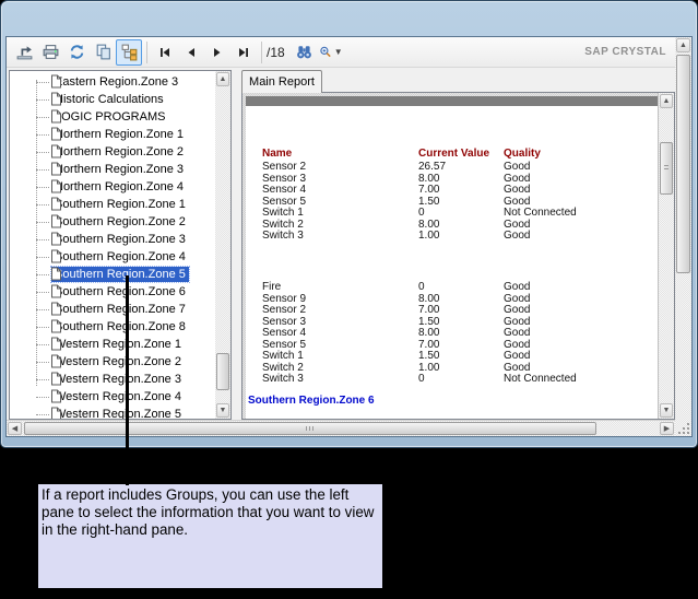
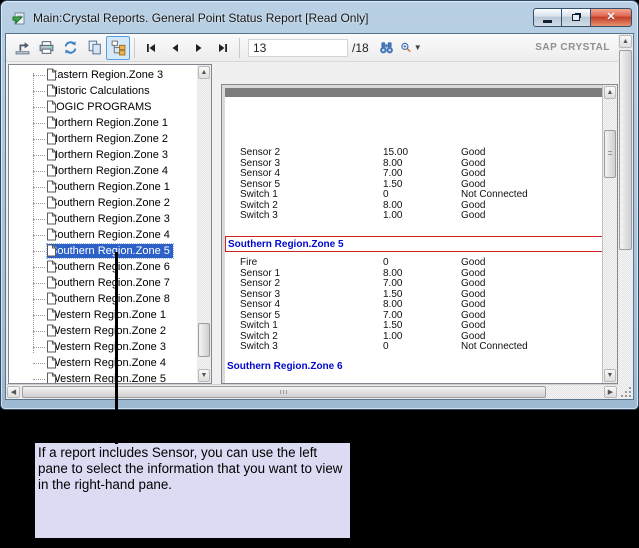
+ Main:Crystal Reports. General Point Status Report [Read Only]
+ ✕
+ 13
  /18
  ▼
  SAP CRYSTAL
  astern Region.Zone 3
  istoric Calculations
  OGIC PROGRAMS
  orthern Region.Zone 1
  orthern Region.Zone 2
  orthern Region.Zone 3
  orthern Region.Zone 4
  outhern Region.Zone 1
  outhern Region.Zone 2
  outhern Region.Zone 3
  outhern Region.Zone 4
  outhern Region.Zone 5
  outhern Reion.Zone 6
  outhern Reion.Zone 7
  outhern Reion.Zone 8
  estern Regon.Zone 1
  estern Regon.Zone 2
  estern Regon.Zone 3
  estern Regon.Zone 4
  estern Regon.Zone 5
- Main Report
- Name
- Current Value
- Quality
  Sensor 2
- 26.57
+ 15.00
  Good
  Sensor 3
  8.00
  Good
  Sensor 4
  7.00
  Good
  Sensor 5
  1.50
  Good
  Switch 1
  0
  Not Connected
  Switch 2
  8.00
  Good
  Switch 3
  1.00
  Good
+ Southern Region.Zone 5
  Fire
  0
  Good
- Sensor 9
+ Sensor 1
  8.00
  Good
  Sensor 2
  7.00
  Good
  Sensor 3
  1.50
  Good
  Sensor 4
  8.00
  Good
  Sensor 5
  7.00
  Good
  Switch 1
  1.50
  Good
  Switch 2
  1.00
  Good
  Switch 3
  0
  Not Connected
  Southern Region.Zone 6
- If a report includes Groups, you can use the left pane to select the information that you want to view in the right-hand pane.
+ If a report includes Sensor, you can use the left pane to select the information that you want to view in the right-hand pane.
